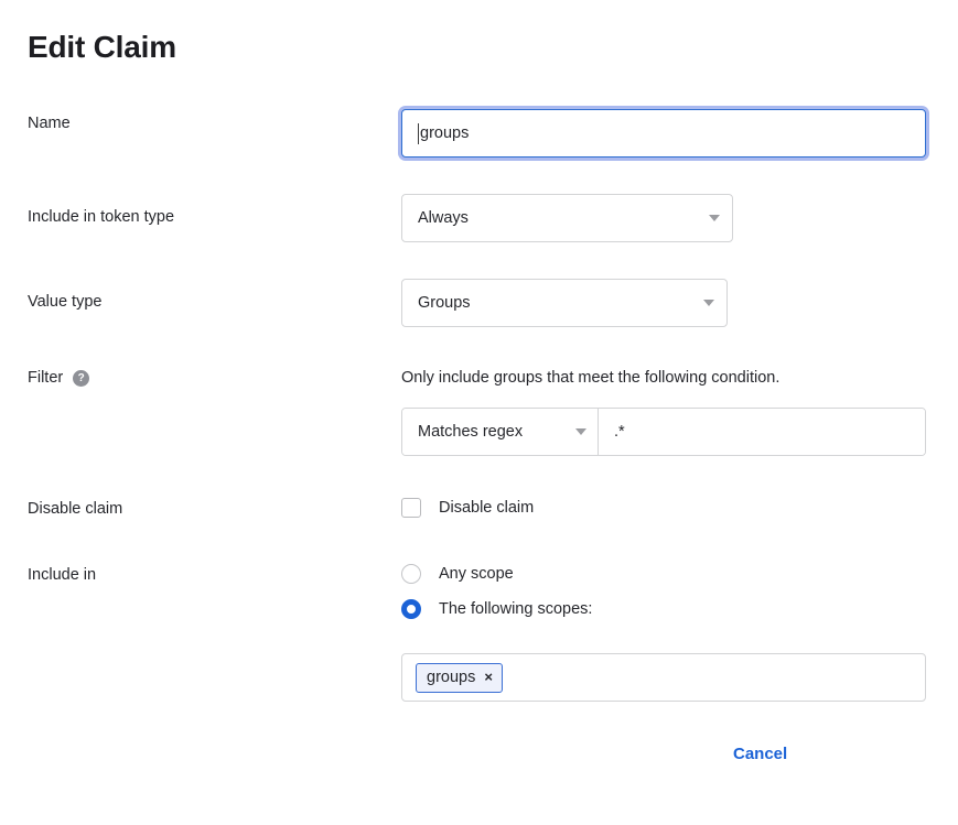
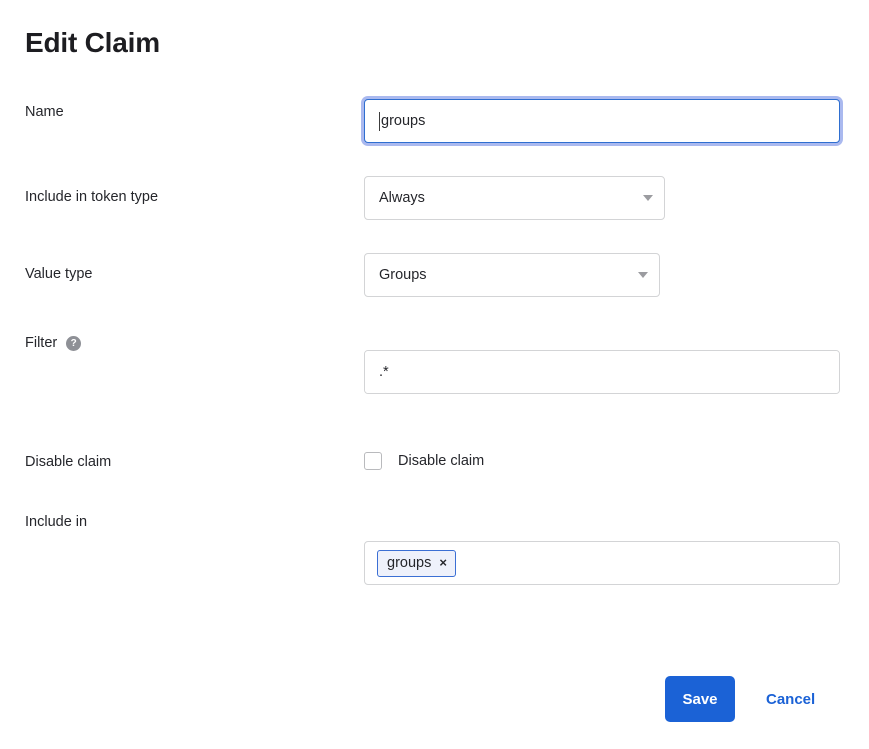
  Edit Claim
  Name
  groups
  Include in token type
  Always
  Value type
  Groups
  Filter ?
- Only include groups that meet the following condition.
- Matches regex
  .*
  Disable claim
  Disable claim
  Include in
- Any scope
- The following scopes:
  groups
  ×
+ Save
  Cancel
